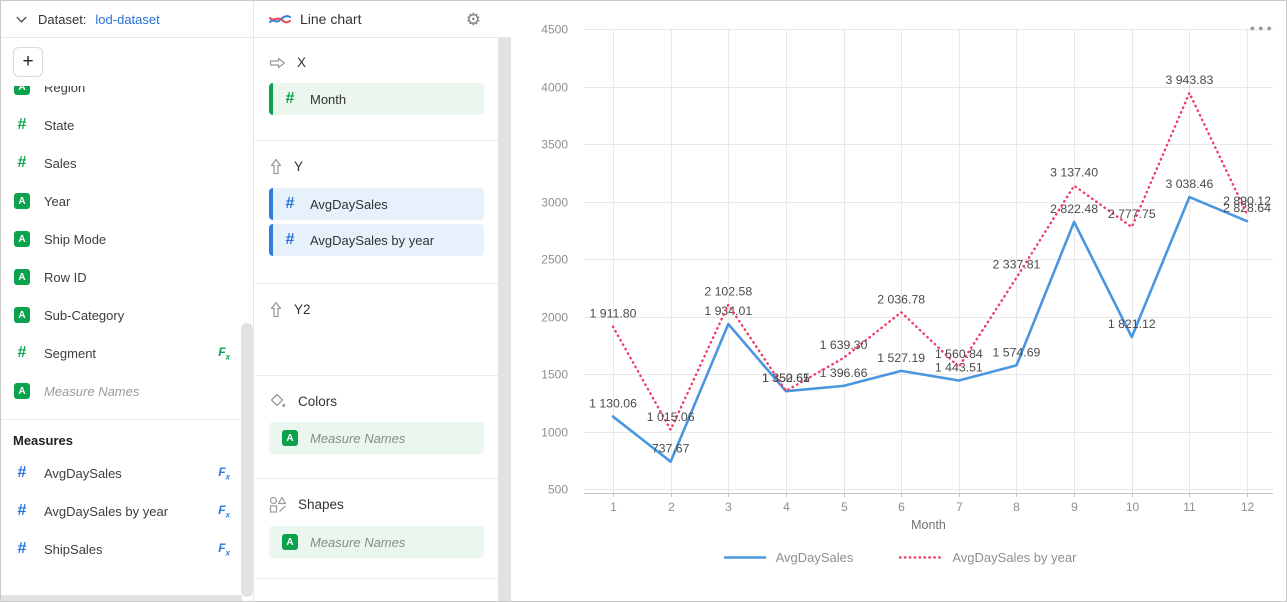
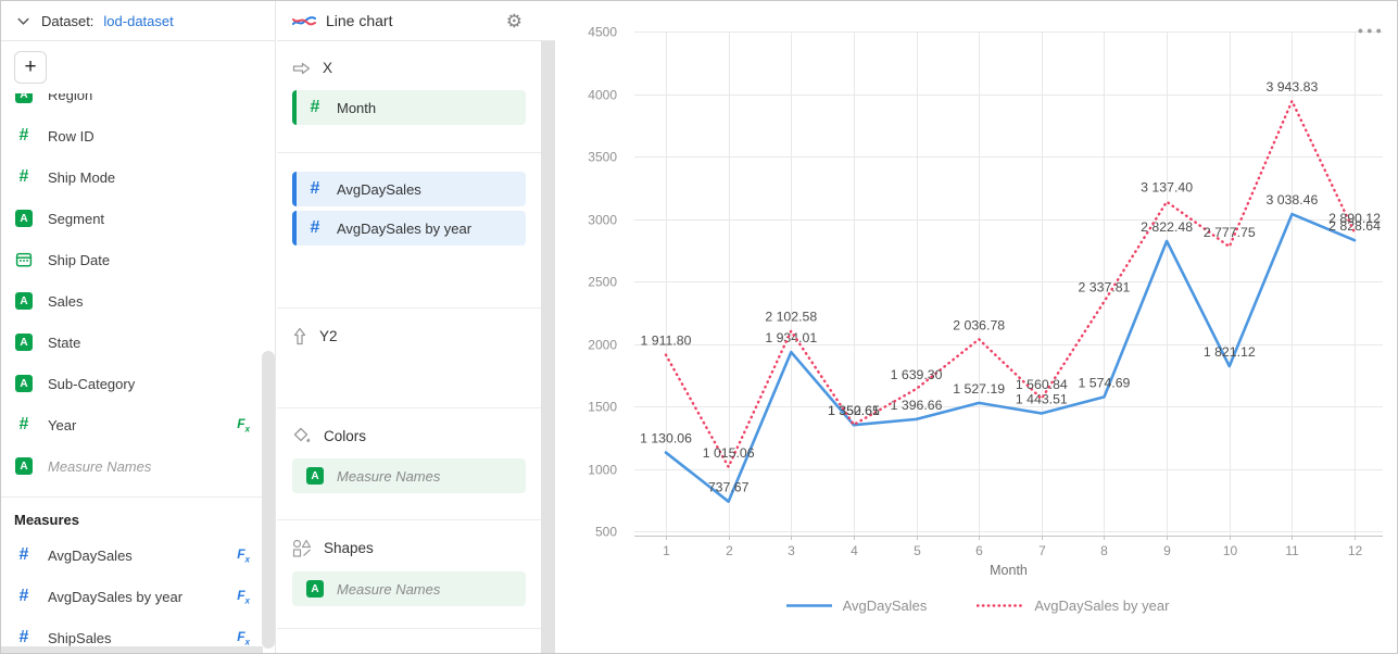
  Dataset:
  lod-dataset
  +
  A
  Region
  #
- State
+ Row ID
  #
- Sales
+ Ship Mode
  A
- Year
+ Segment
+ Ship Date
  A
- Ship Mode
+ Sales
  A
- Row ID
+ State
  A
  Sub-Category
  #
- Segment
+ Year
  Fx
  A
  Measure Names
  Measures
  #
  AvgDaySales
  Fx
  #
  AvgDaySales by year
  Fx
  #
  ShipSales
  Fx
  Line chart
  ⚙
  X
  #
  Month
- Y
  #
  AvgDaySales
  #
  AvgDaySales by year
  Y2
  Colors
  A
  Measure Names
  Shapes
  A
  Measure Names
  500
  1000
  1500
  2000
  2500
  3000
  3500
  4000
  4500
  1
  2
  3
  4
  5
  6
  7
  8
  9
  10
  11
  12
  Month
  1 130.06
  737.67
  1 934.01
  1 350.6
  1 396.66
  1 527.19
  1 443.51
  1 574.69
  2 822.48
  1 821.12
  3 038.46
  2 88.64
  1 911.80
  1 015.06
  2 102.58
  1 352.61
  1 639.30
  2 036.78
  1 560.84
  2 337.81
  3 137.40
  2 777.75
  3 943.83
  2 890.12
  ●●●
  AvgDaySales
  AvgDaySales by year
